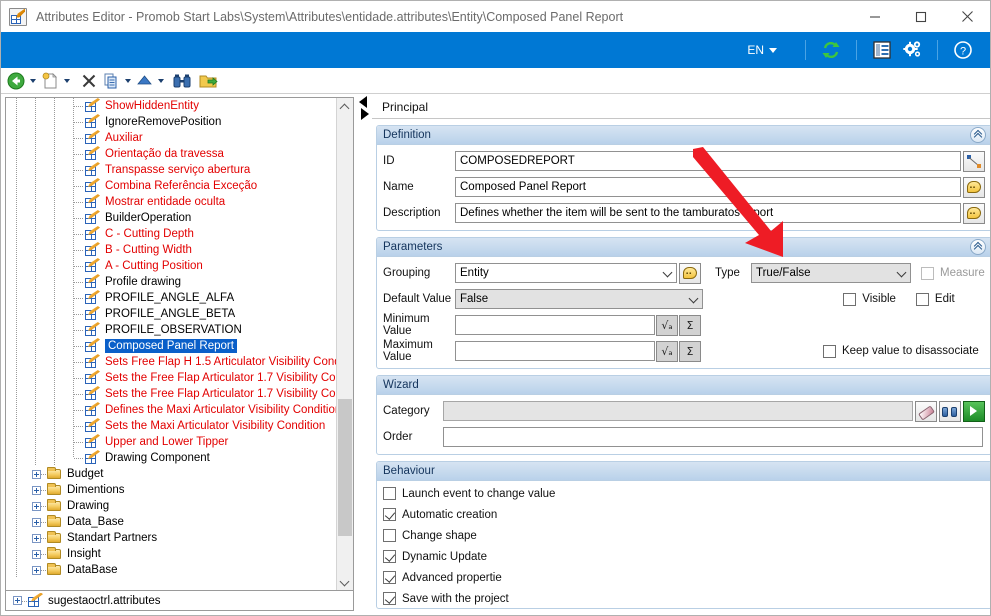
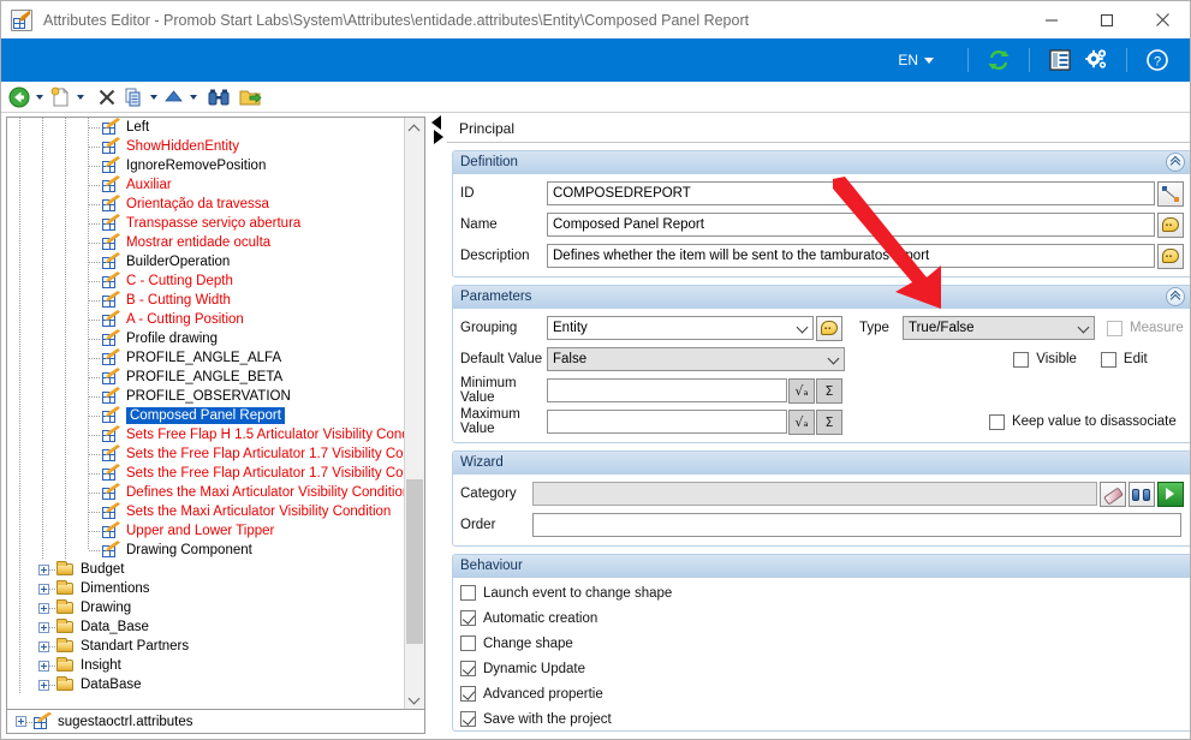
  Attributes Editor - Promob Start Labs\System\Attributes\entidade.attributes\Entity\Composed Panel Report
  EN
  ?
+ Left
  ShowHiddenEntity
  IgnoreRemovePosition
  Auxiliar
  Orientação da travessa
  Transpasse serviço abertura
- Combina Referência Exceção
  Mostrar entidade oculta
  BuilderOperation
  C - Cutting Depth
  B - Cutting Width
  A - Cutting Position
  Profile drawing
  PROFILE_ANGLE_ALFA
  PROFILE_ANGLE_BETA
  PROFILE_OBSERVATION
  Composed Panel Report
  Sets Free Flap H 1.5 Articulator Visibility Con
  Sets the Free Flap Articulator 1.7 Visibility Co
  Sets the Free Flap Articulator 1.7 Visibility Co
  Defines the Maxi Articulator Visibility Conditio
  Sets the Maxi Articulator Visibility Condition
  Upper and Lower Tipper
  Drawing Component
  Budget
  Dimentions
  Drawing
  Data_Base
  Standart Partners
  Insight
  DataBase
  sugestaoctrl.attributes
  Principal
  Definition
  ID
  COMPOSEDREPORT
  Name
  Composed Panel Report
  Description
  Defines whether the item will be sent to the tamburatosport
  Parameters
  Grouping
  Entity
  Type
  True/False
  Measure
  Default Value
  False
  Visible
  Edit
  Minimum Value
  √ₐ
  Σ
  Maximum Value
  √ₐ
  Σ
  Keep value to disassociate
  Wizard
  Category
  Order
  Behaviour
- Launch event to change value
+ Launch event to change shape
  Automatic creation
  Change shape
  Dynamic Update
  Advanced propertie
  Save with the project
